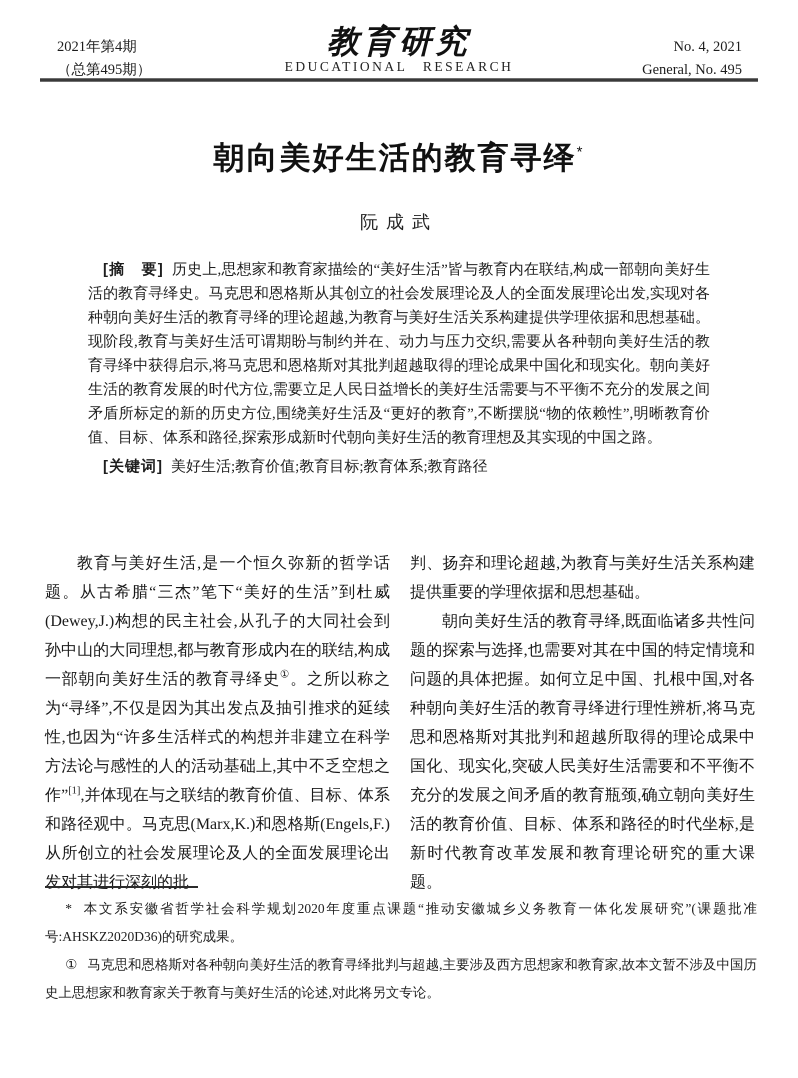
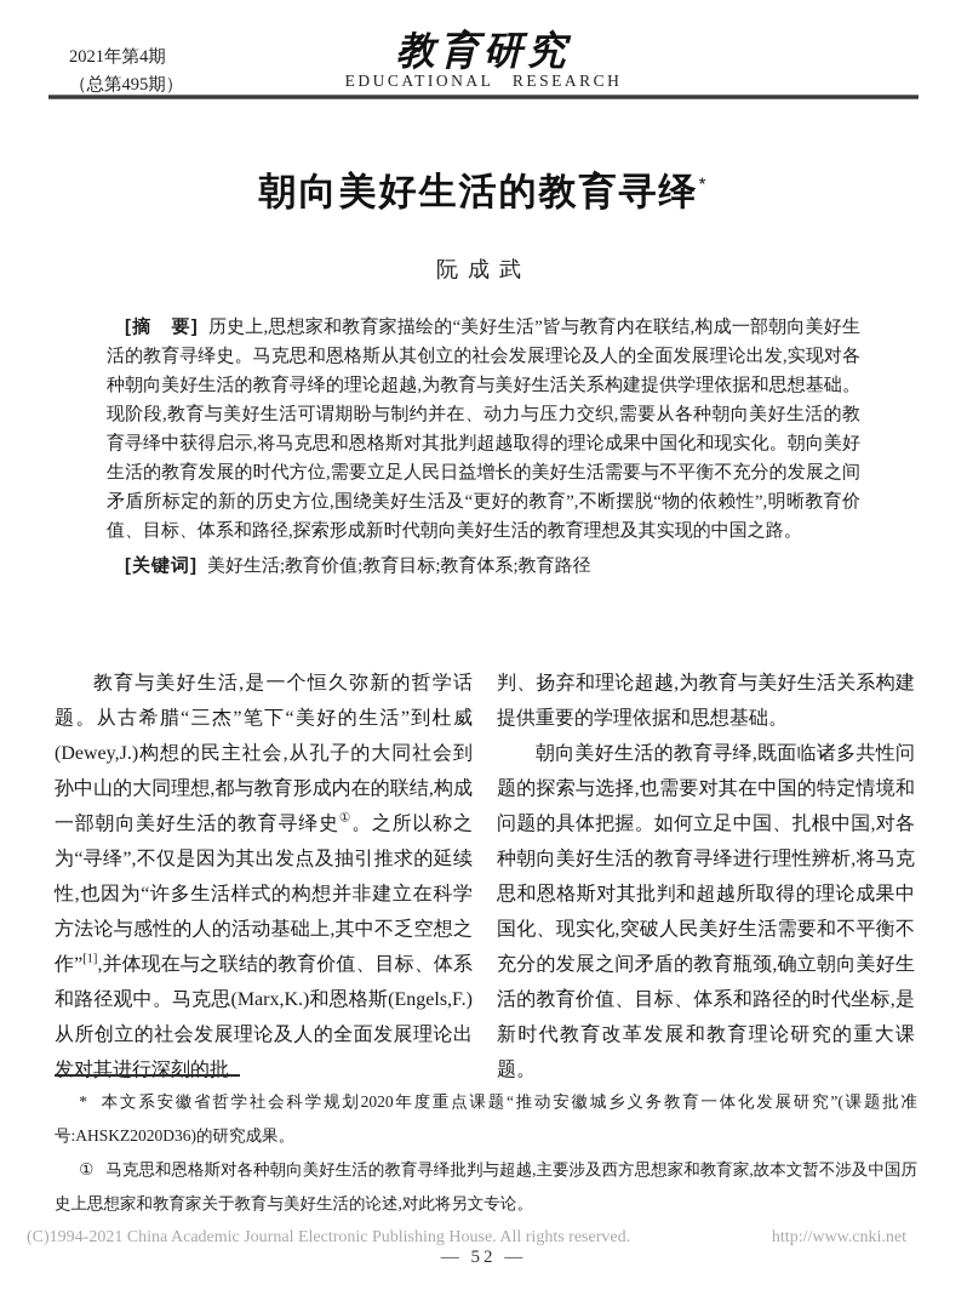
  2021年第4期
  （总第495期）
  教育研究
  EDUCATIONAL RESEARCH
- No. 4, 2021
- General, No. 495
  朝向美好生活的教育寻绎*
  阮成武
  [摘 要] 历史上,思想家和教育家描绘的“美好生活”皆与教育内在联结,构成一部朝向美好生活的教育寻绎史。马克思和恩格斯从其创立的社会发展理论及人的全面发展理论出发,实现对各种朝向美好生活的教育寻绎的理论超越,为教育与美好生活关系构建提供学理依据和思想基础。现阶段,教育与美好生活可谓期盼与制约并在、动力与压力交织,需要从各种朝向美好生活的教育寻绎中获得启示,将马克思和恩格斯对其批判超越取得的理论成果中国化和现实化。朝向美好生活的教育发展的时代方位,需要立足人民日益增长的美好生活需要与不平衡不充分的发展之间矛盾所标定的新的历史方位,围绕美好生活及“更好的教育”,不断摆脱“物的依赖性”,明晰教育价值、目标、体系和路径,探索形成新时代朝向美好生活的教育理想及其实现的中国之路。
  [关键词] 美好生活;教育价值;教育目标;教育体系;教育路径
  教育与美好生活,是一个恒久弥新的哲学话题。从古希腊“三杰”笔下“美好的生活”到杜威(Dewey,J.)构想的民主社会,从孔子的大同社会到孙中山的大同理想,都与教育形成内在的联结,构成一部朝向美好生活的教育寻绎史①。之所以称之为“寻绎”,不仅是因为其出发点及抽引推求的延续性,也因为“许多生活样式的构想并非建立在科学方法论与感性的人的活动基础上,其中不乏空想之作”[1],并体现在与之联结的教育价值、目标、体系和路径观中。马克思(Marx,K.)和恩格斯(Engels,F.)从所创立的社会发展理论及人的全面发展理论出发对其进行深刻的批
  判、扬弃和理论超越,为教育与美好生活关系构建提供重要的学理依据和思想基础。
  朝向美好生活的教育寻绎,既面临诸多共性问题的探索与选择,也需要对其在中国的特定情境和问题的具体把握。如何立足中国、扎根中国,对各种朝向美好生活的教育寻绎进行理性辨析,将马克思和恩格斯对其批判和超越所取得的理论成果中国化、现实化,突破人民美好生活需要和不平衡不充分的发展之间矛盾的教育瓶颈,确立朝向美好生活的教育价值、目标、体系和路径的时代坐标,是新时代教育改革发展和教育理论研究的重大课题。
  * 本文系安徽省哲学社会科学规划2020年度重点课题“推动安徽城乡义务教育一体化发展研究”(课题批准号:AHSKZ2020D36)的研究成果。
  ① 马克思和恩格斯对各种朝向美好生活的教育寻绎批判与超越,主要涉及西方思想家和教育家,故本文暂不涉及中国历史上思想家和教育家关于教育与美好生活的论述,对此将另文专论。
+ (C)1994-2021 China Academic Journal Electronic Publishing House. All rights reserved.
+ http://www.cnki.net
+ — 52 —
